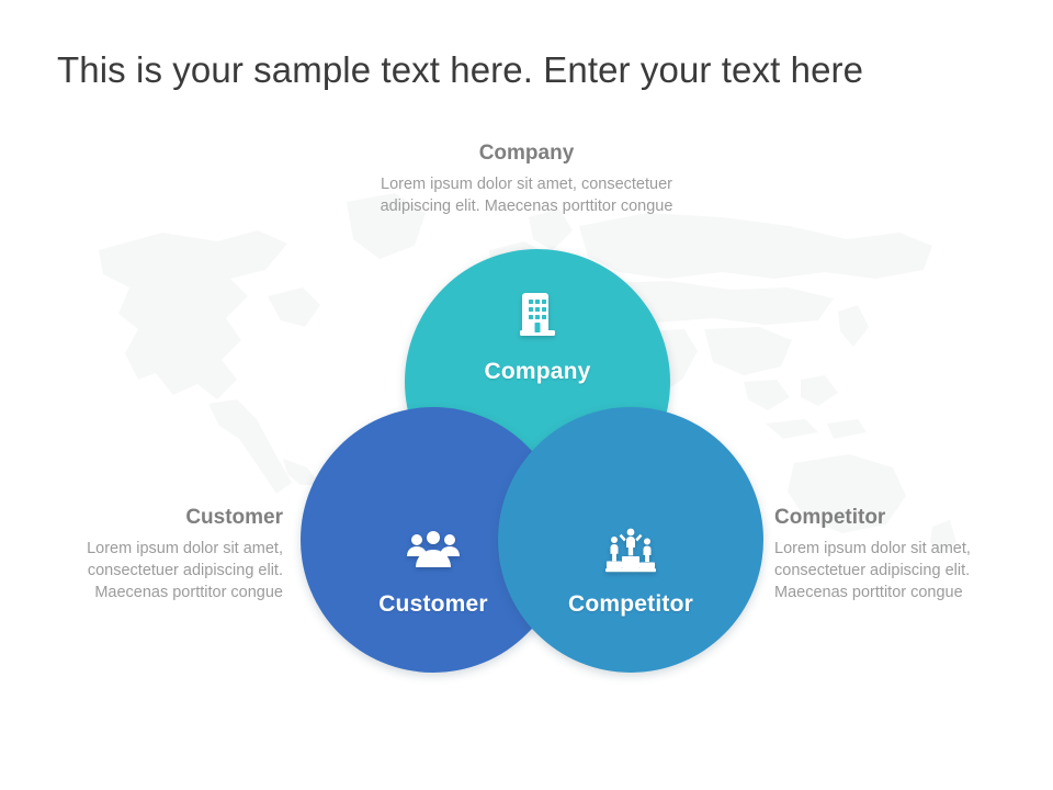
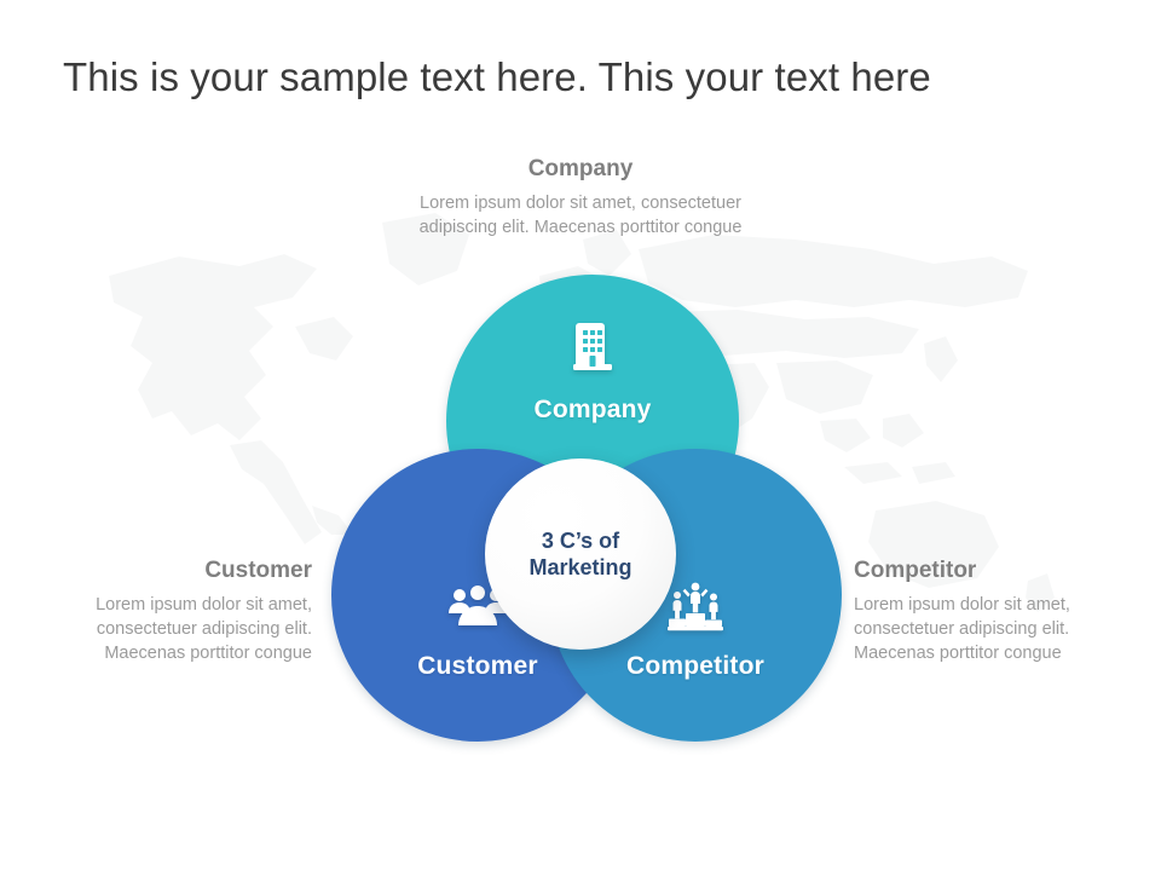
- This is your sample text here. Enter your text here
+ This is your sample text here. This your text here
  Company
  Customer
  Competitor
+ 3 C’s of
+ Marketing
  Company
  Lorem ipsum dolor sit amet, consectetuer adipiscing elit. Maecenas porttitor congue
  Customer
  Lorem ipsum dolor sit amet, consectetuer adipiscing elit. Maecenas porttitor congue
  Competitor
  Lorem ipsum dolor sit amet, consectetuer adipiscing elit. Maecenas porttitor congue
